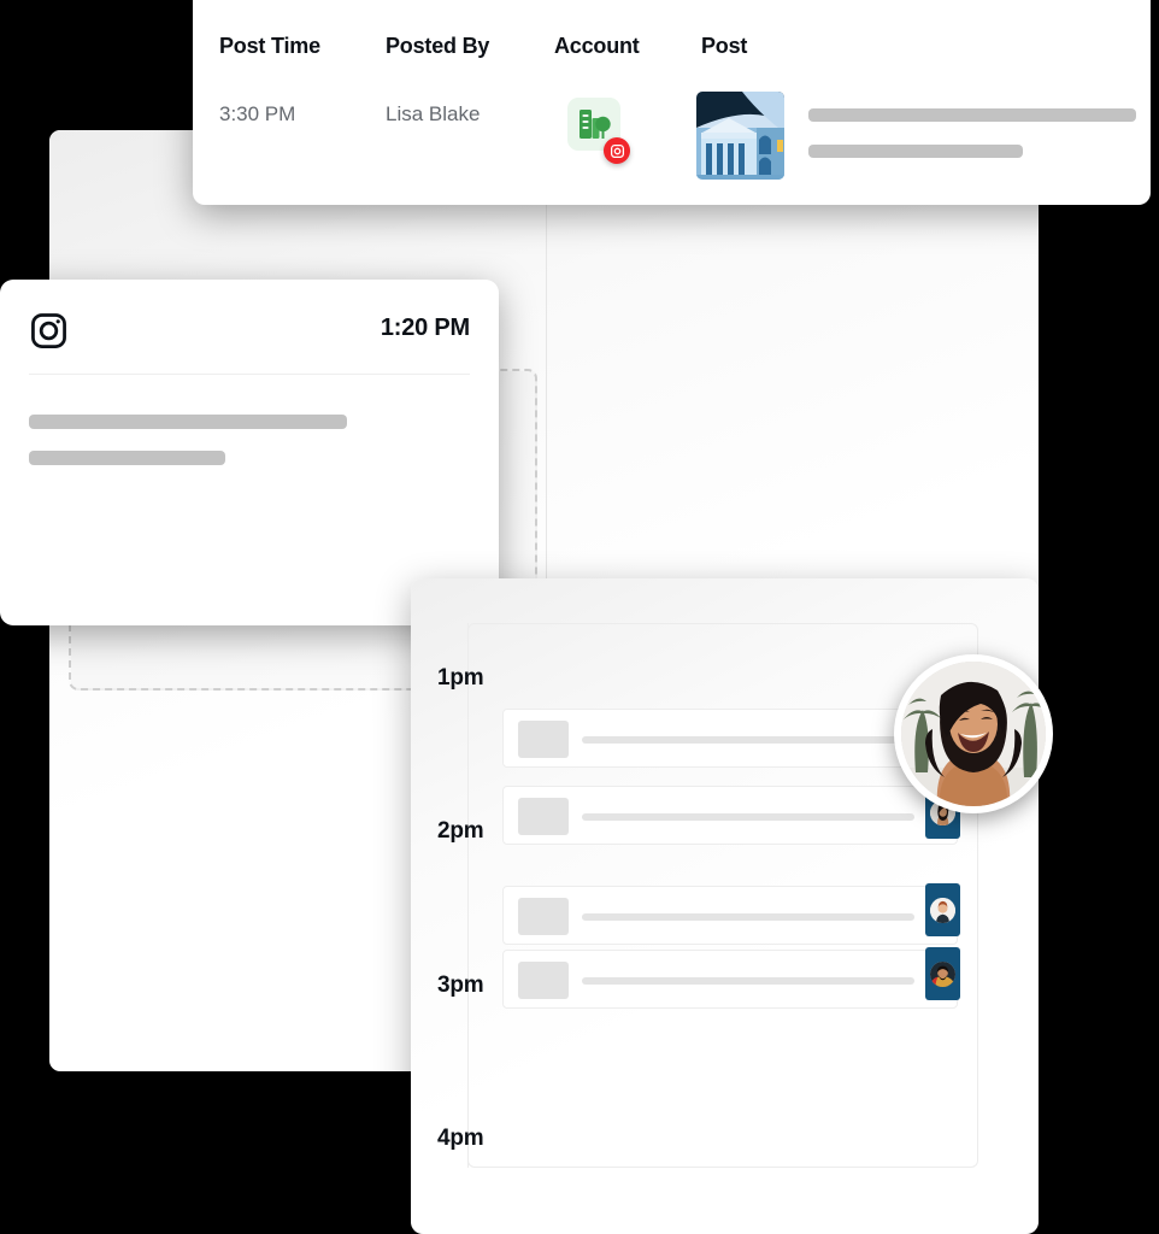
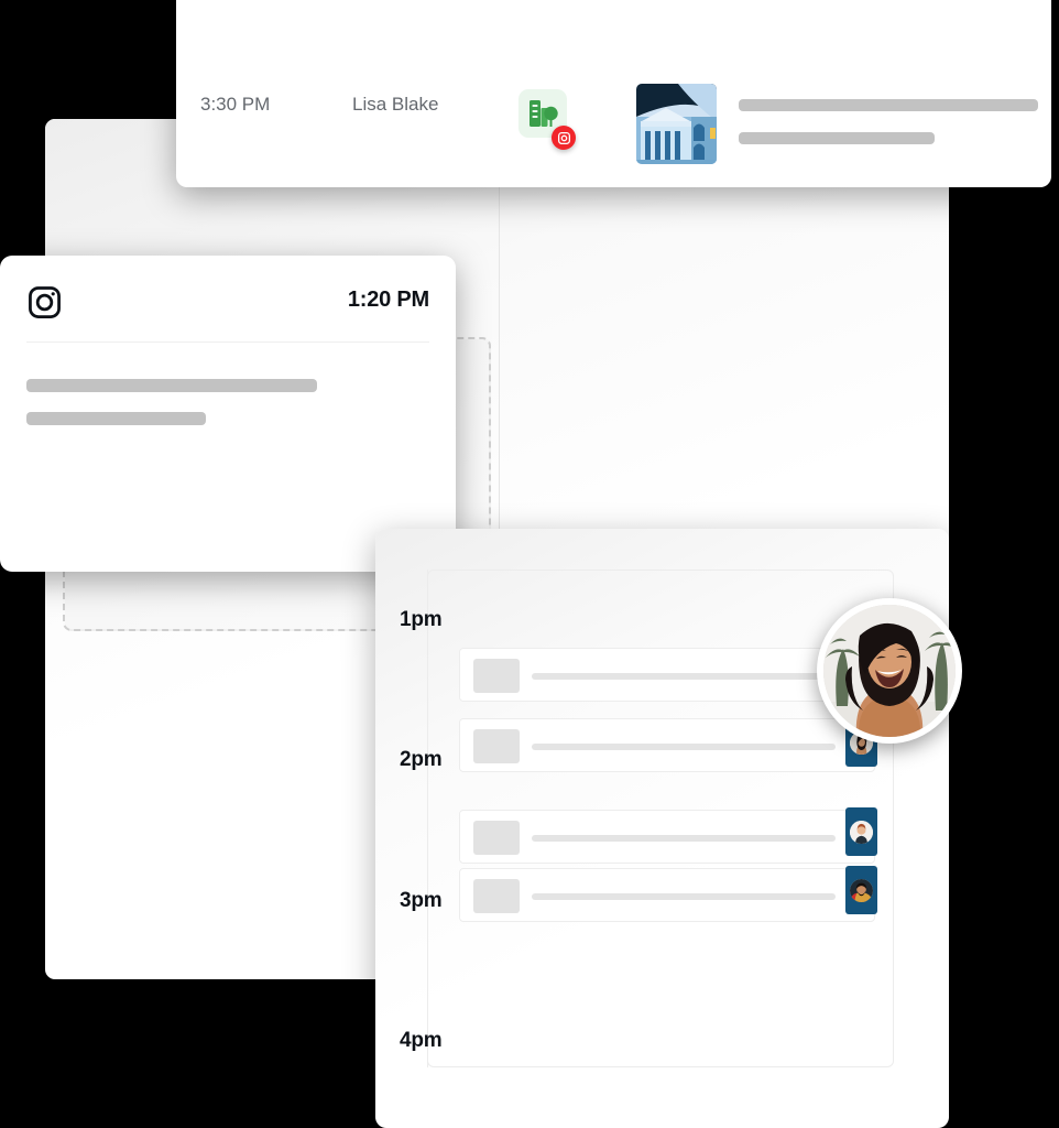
- Post Time
- Posted By
- Account
- Post
  3:30 PM
  Lisa Blake
  1:20 PM
  1pm
  2pm
  3pm
  4pm
